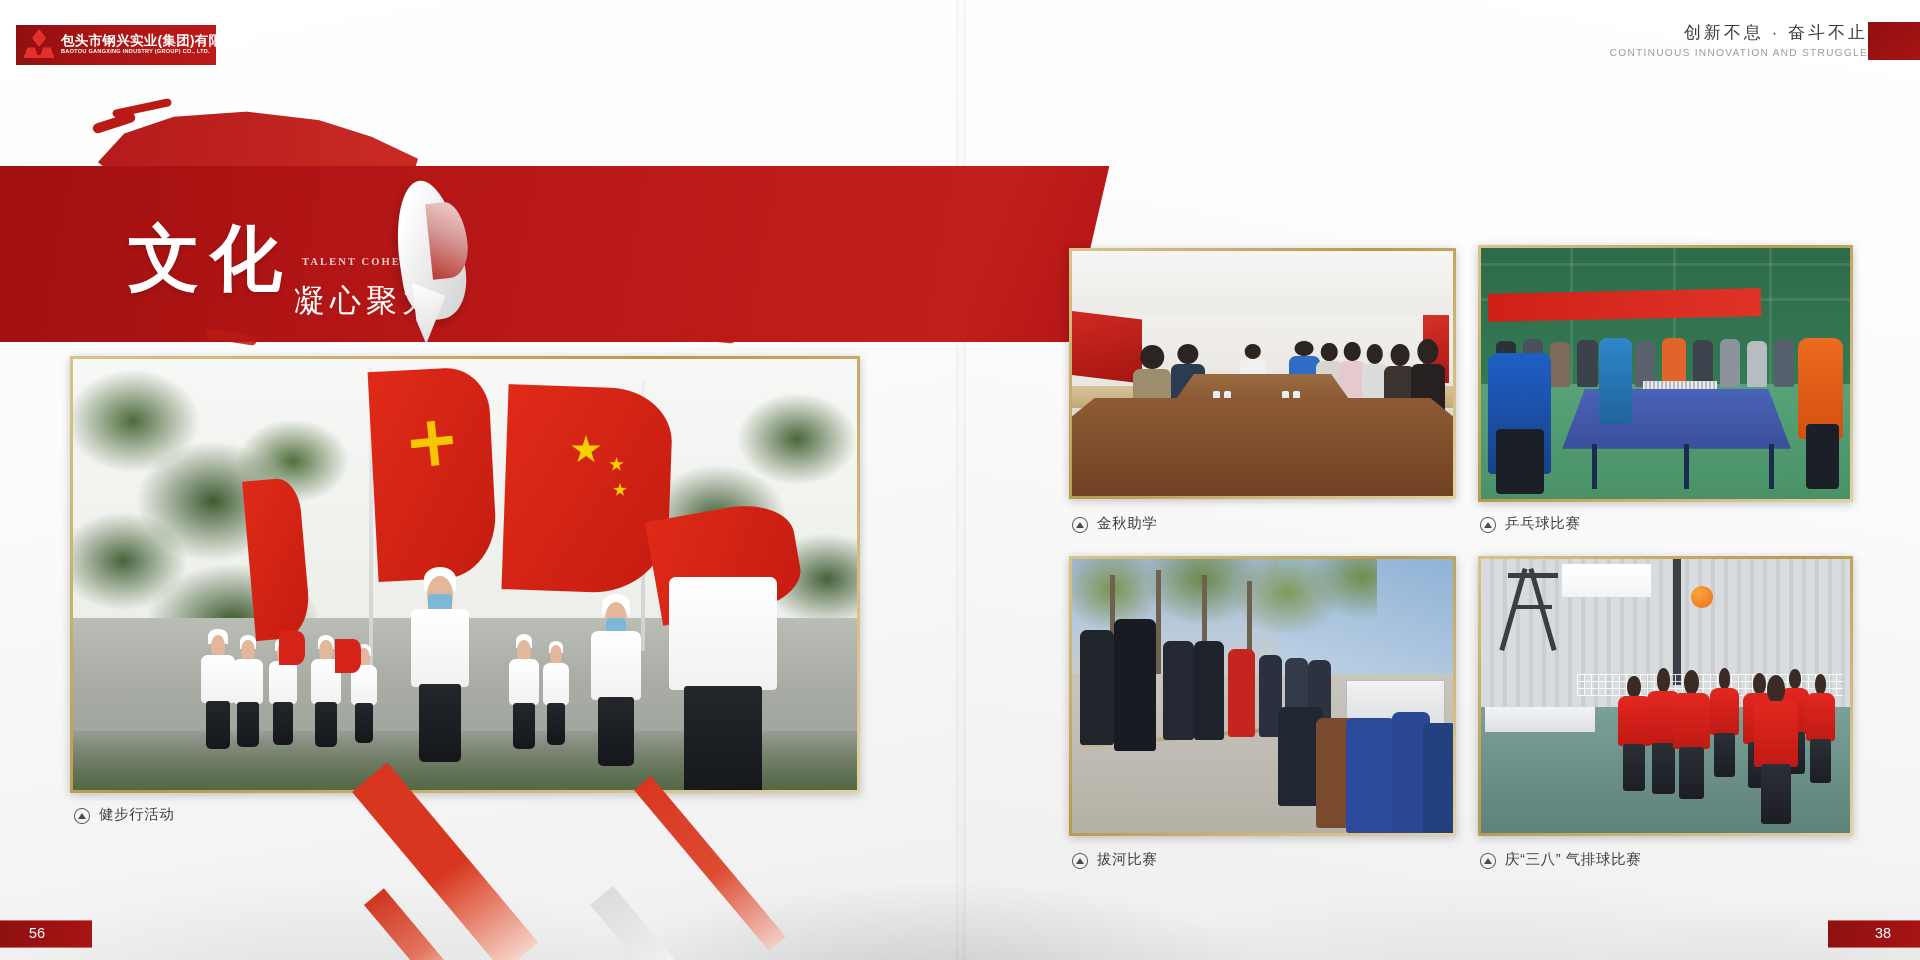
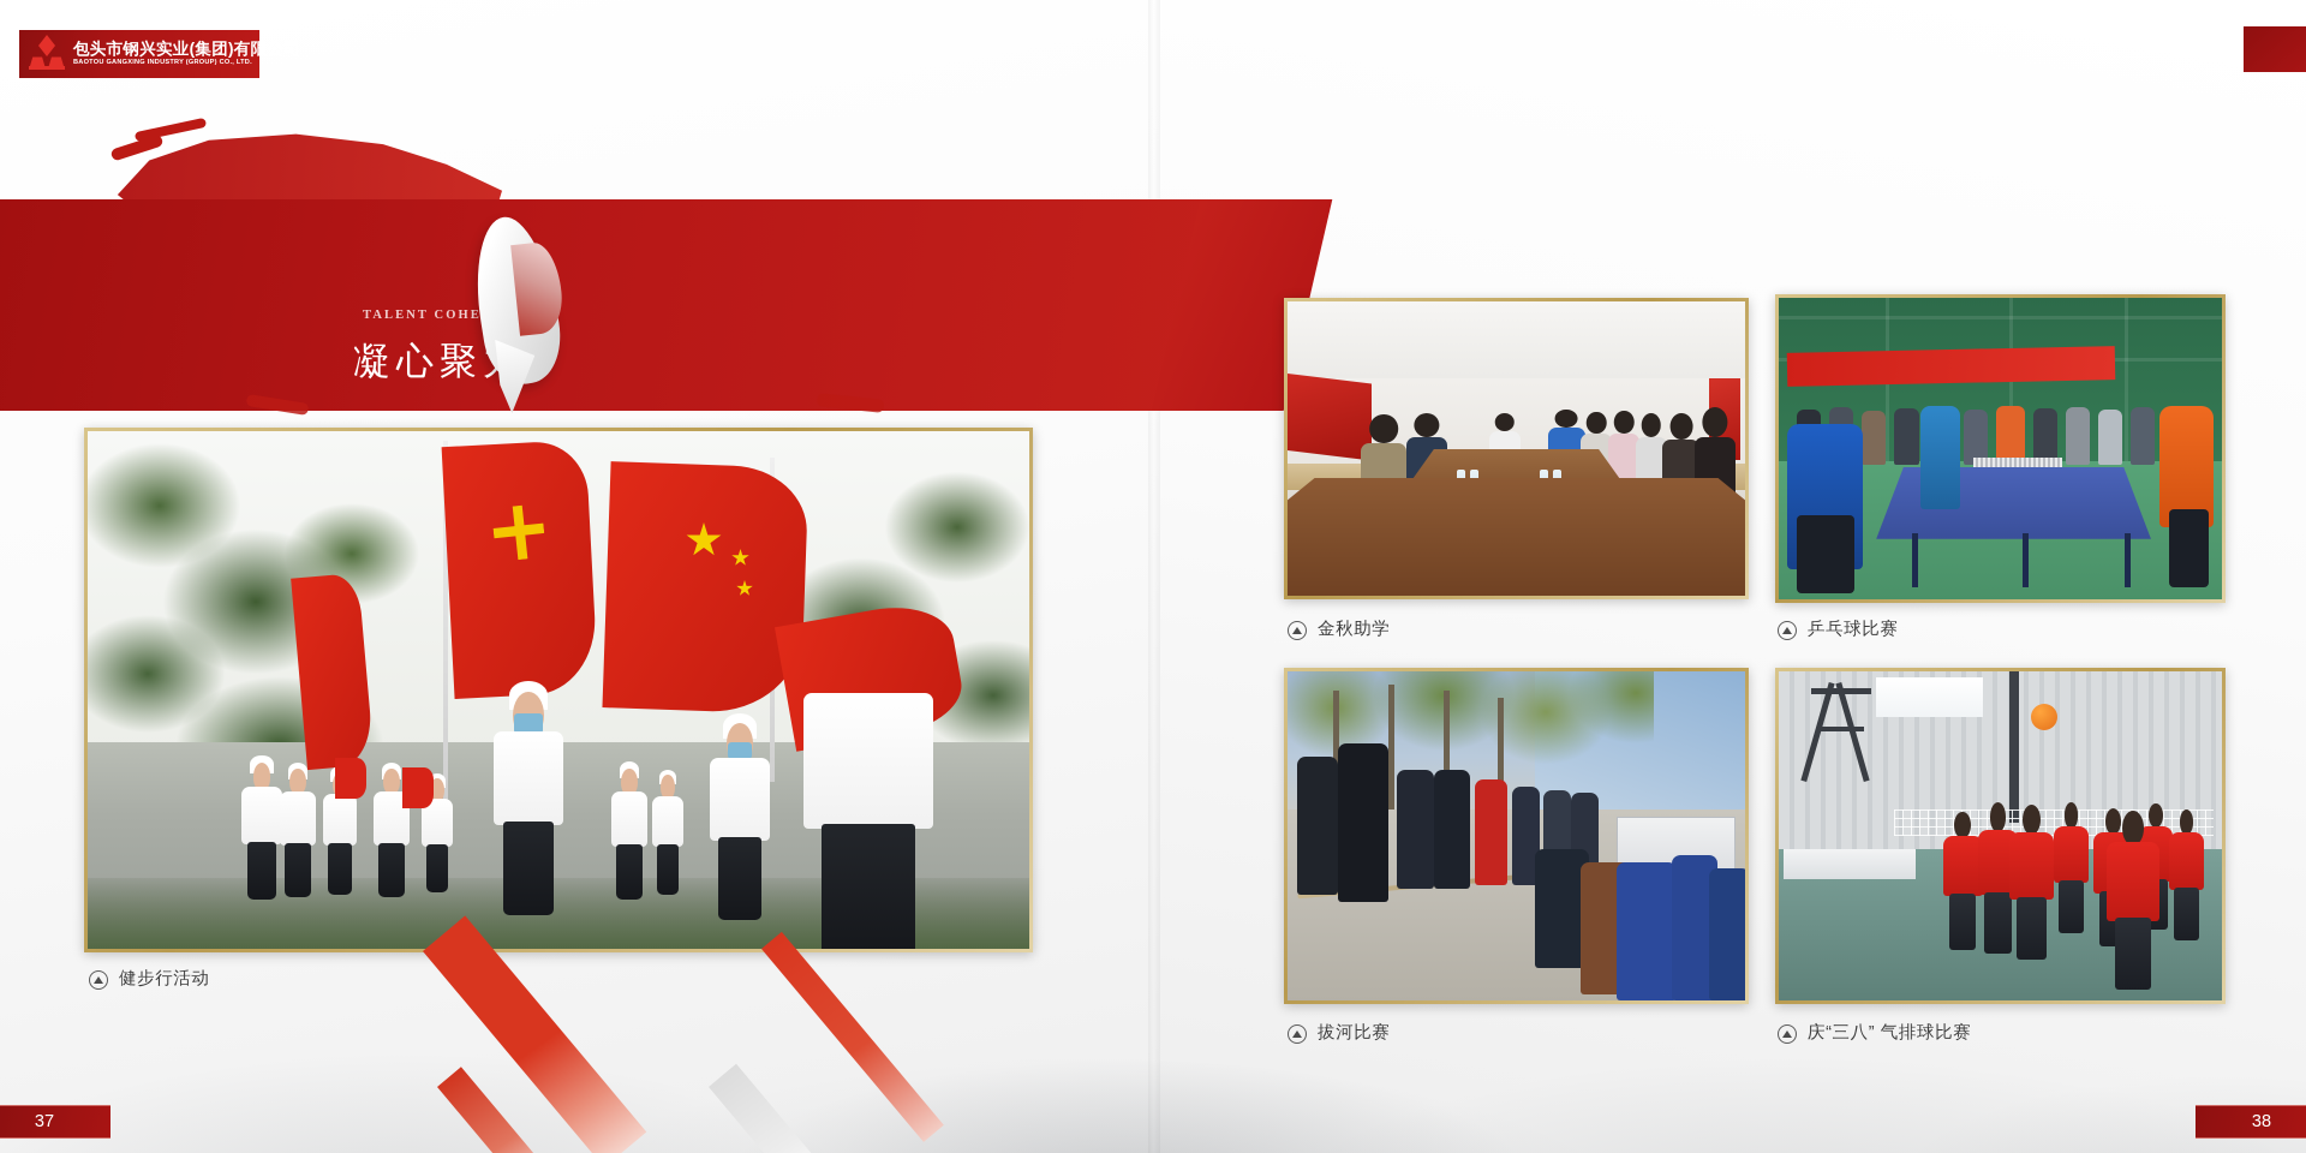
  包头市钢兴实业(集团)有限公司
- 创新不息 · 奋斗不止
- CONTINUOUS INNOVATION AND STRUGGLE
- 文化
  TALENT COHE
  凝心聚
  健步行活动
  金秋助学
  乒乓球比赛
  拔河比赛
  庆“三八” 气排球比赛
- 56
+ 37
  38
